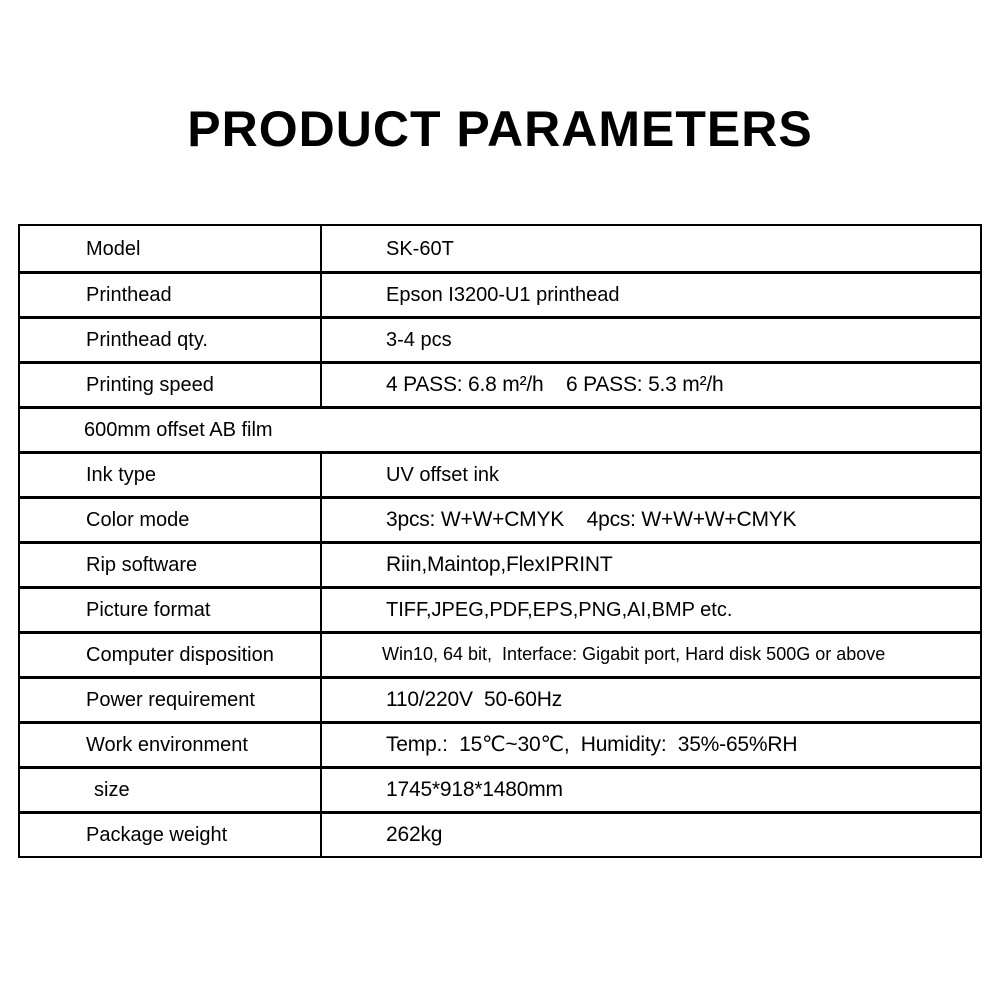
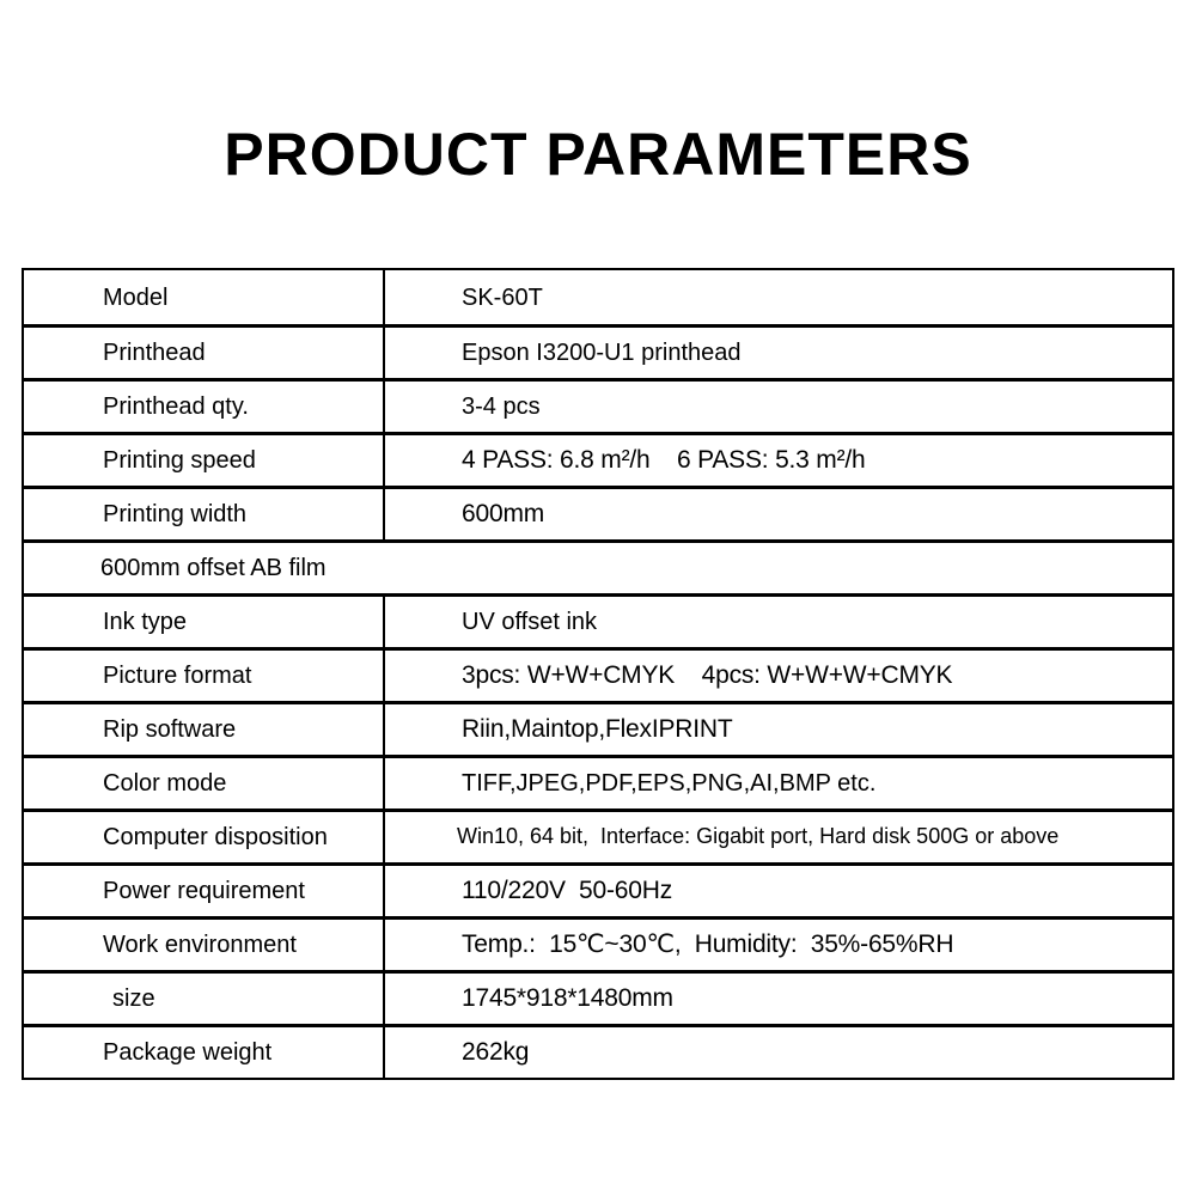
  PRODUCT PARAMETERS
  Model
  SK-60T
  Printhead
  Epson I3200-U1 printhead
  Printhead qty.
  3-4 pcs
  Printing speed
  4 PASS: 6.8 m²/h 6 PASS: 5.3 m²/h
+ Printing width
+ 600mm
  600mm offset AB film
  Ink type
  UV offset ink
- Color mode
+ Picture format
  3pcs: W+W+CMYK 4pcs: W+W+W+CMYK
  Rip software
  Riin,Maintop,FlexIPRINT
- Picture format
+ Color mode
  TIFF,JPEG,PDF,EPS,PNG,AI,BMP etc.
  Computer disposition
  Win10, 64 bit, Interface: Gigabit port, Hard disk 500G or above
  Power requirement
  110/220V 50-60Hz
  Work environment
  Temp.: 15℃~30℃, Humidity: 35%-65%RH
  size
  1745*918*1480mm
  Package weight
  262kg
